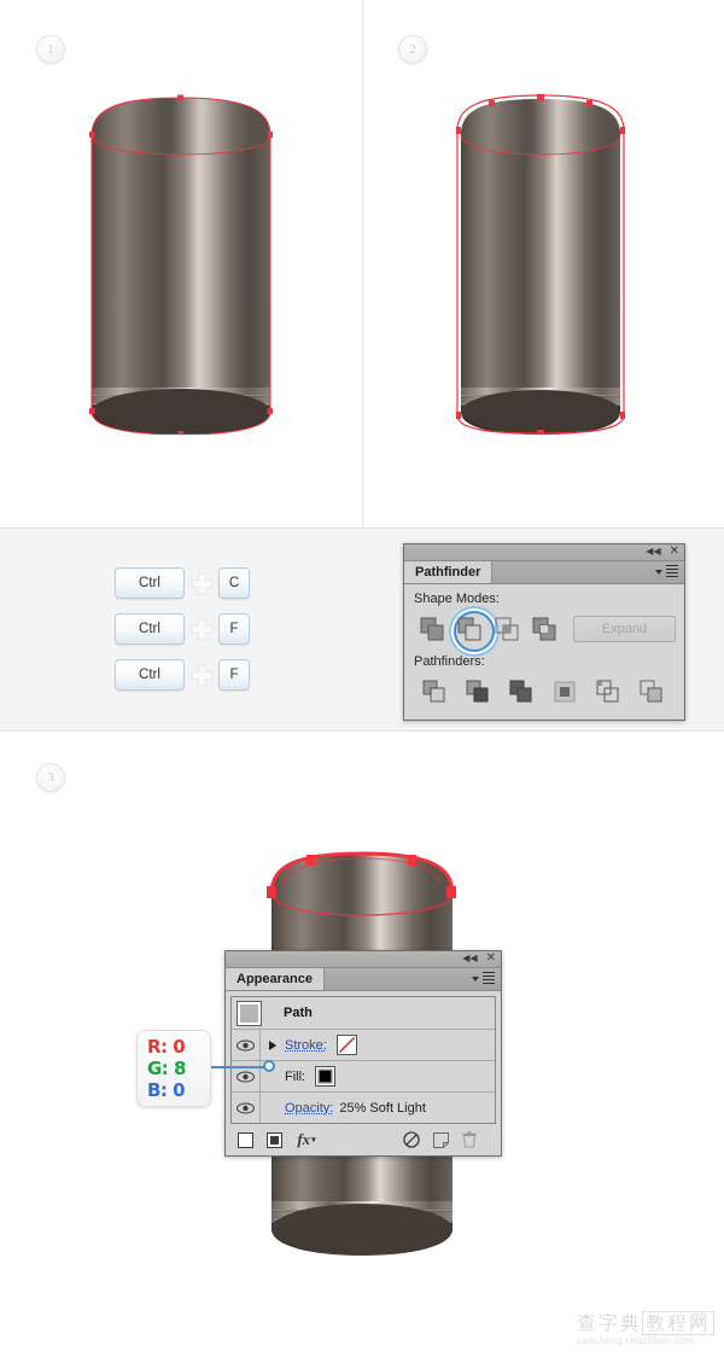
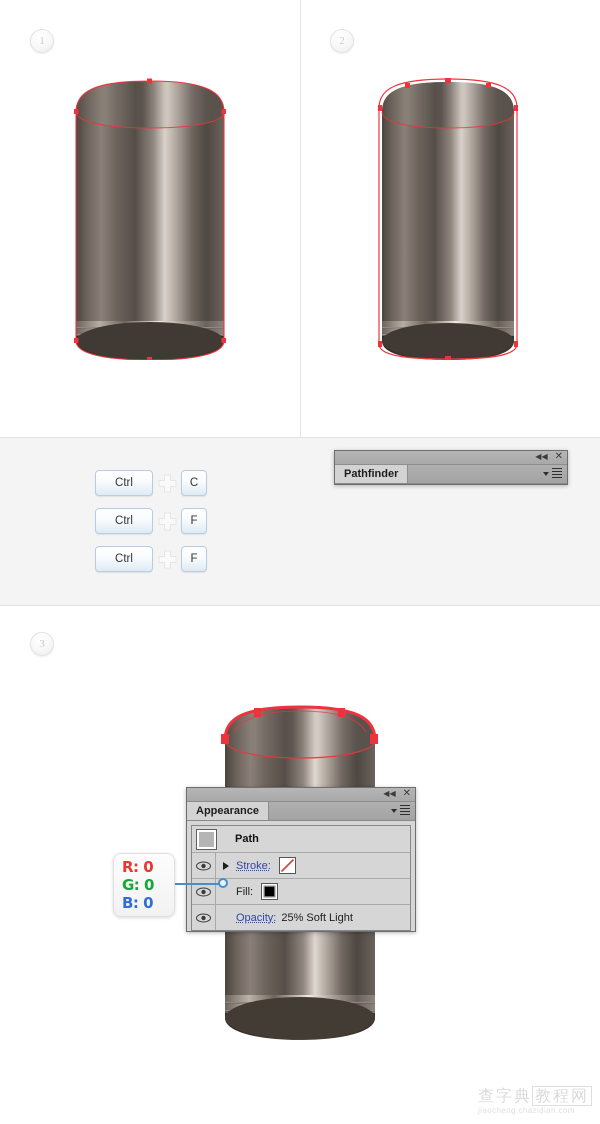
  1
  2
  Ctrl
  C
  Ctrl
  F
  Ctrl
  F
  ◀◀
  ✕
  Pathfinder
- Shape Modes:
- Expand
- Pathfinders:
  3
  ◀◀
  ✕
  Appearance
  Path
  Stroke:
  Fill:
  Opacity:
  25% Soft Light
- fx
- ▾
  R: 0
- G: 8
+ G: 0
  B: 0
  查字典 教程网
  jiaocheng.chazidian.com
